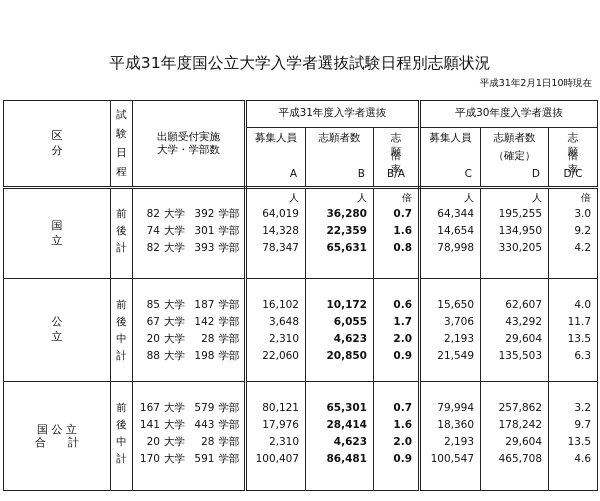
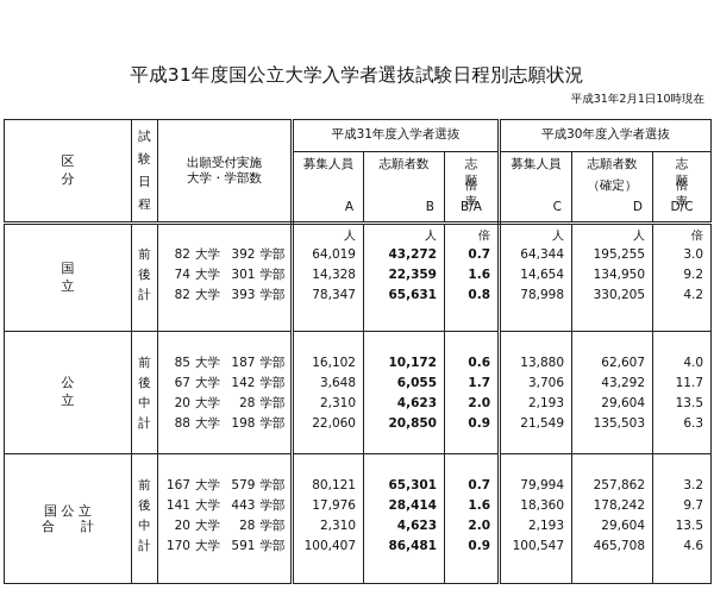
  平成31年度国公立大学入学者選抜試験日程別志願状況
  平成31年2月1日10時現在
  区 分	試験日程	出願受付実施大学・学部数	平成31年度入学者選抜	平成30年度入学者選抜
  募集人員A	志願者数B	志願倍率B/A	募集人員C	志願者数（確定）D	志願倍率D/C
- 国 立	前後計	82 大学 392 学部74 大学 301 学部82 大学 393 学部	人64,01914,32878,347	人36,28022,35965,631	倍0.71.60.8	人64,34414,65478,998	人195,255134,950330,205	倍3.09.24.2
+ 国 立	前後計	82 大学 392 学部74 大学 301 学部82 大学 393 学部	人64,01914,32878,347	人43,27222,35965,631	倍0.71.60.8	人64,34414,65478,998	人195,255134,950330,205	倍3.09.24.2
- 公 立	前後中計	85 大学 187 学部67 大学 142 学部20 大学 28 学部88 大学 198 学部	16,1023,6482,31022,060	10,1726,0554,62320,850	0.61.72.00.9	15,6503,7062,19321,549	62,60743,29229,604135,503	4.011.713.56.3
+ 公 立	前後中計	85 大学 187 学部67 大学 142 学部20 大学 28 学部88 大学 198 学部	16,1023,6482,31022,060	10,1726,0554,62320,850	0.61.72.00.9	13,8803,7062,19321,549	62,60743,29229,604135,503	4.011.713.56.3
  国 公 立合 計	前後中計	167 大学 579 学部141 大学 443 学部20 大学 28 学部170 大学 591 学部	80,12117,9762,310100,407	65,30128,4144,62386,481	0.71.62.00.9	79,99418,3602,193100,547	257,862178,24229,604465,708	3.29.713.54.6
